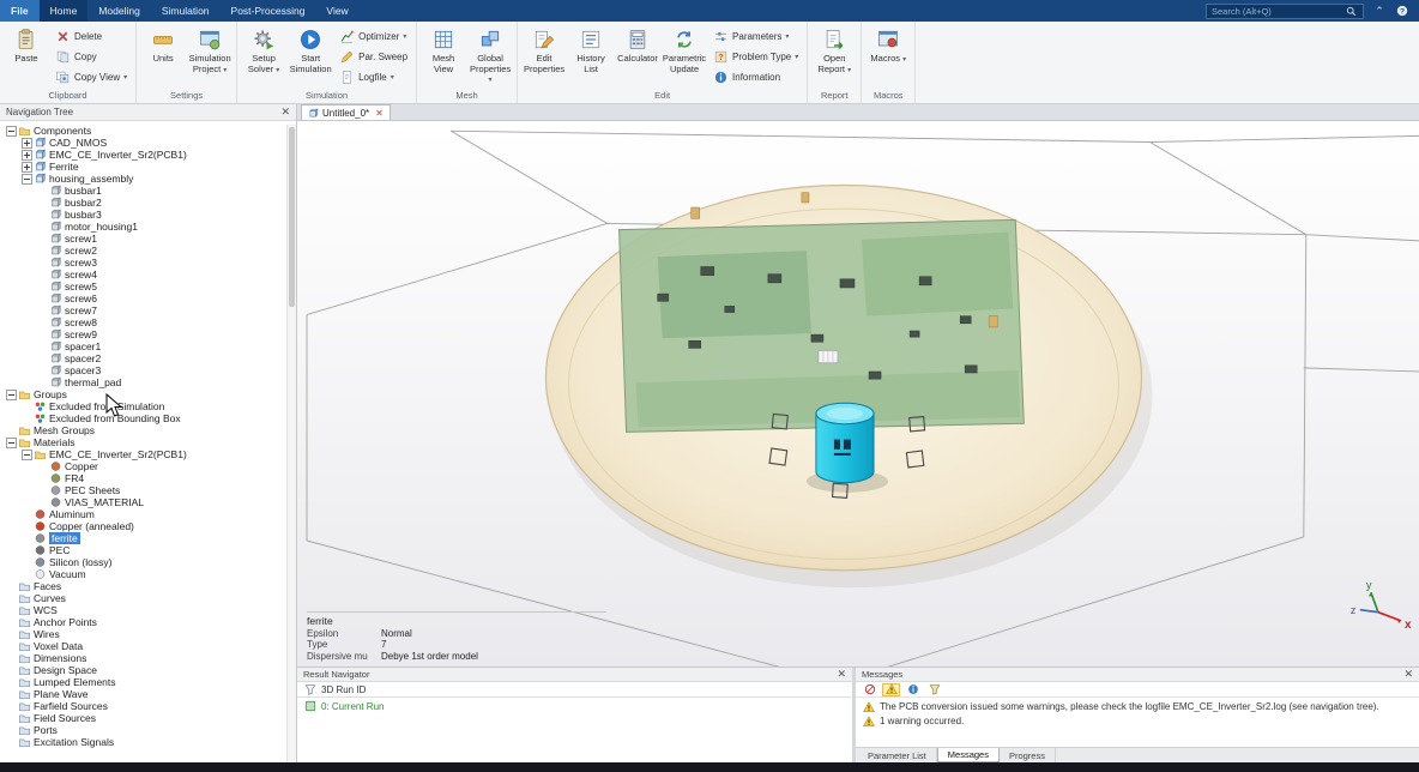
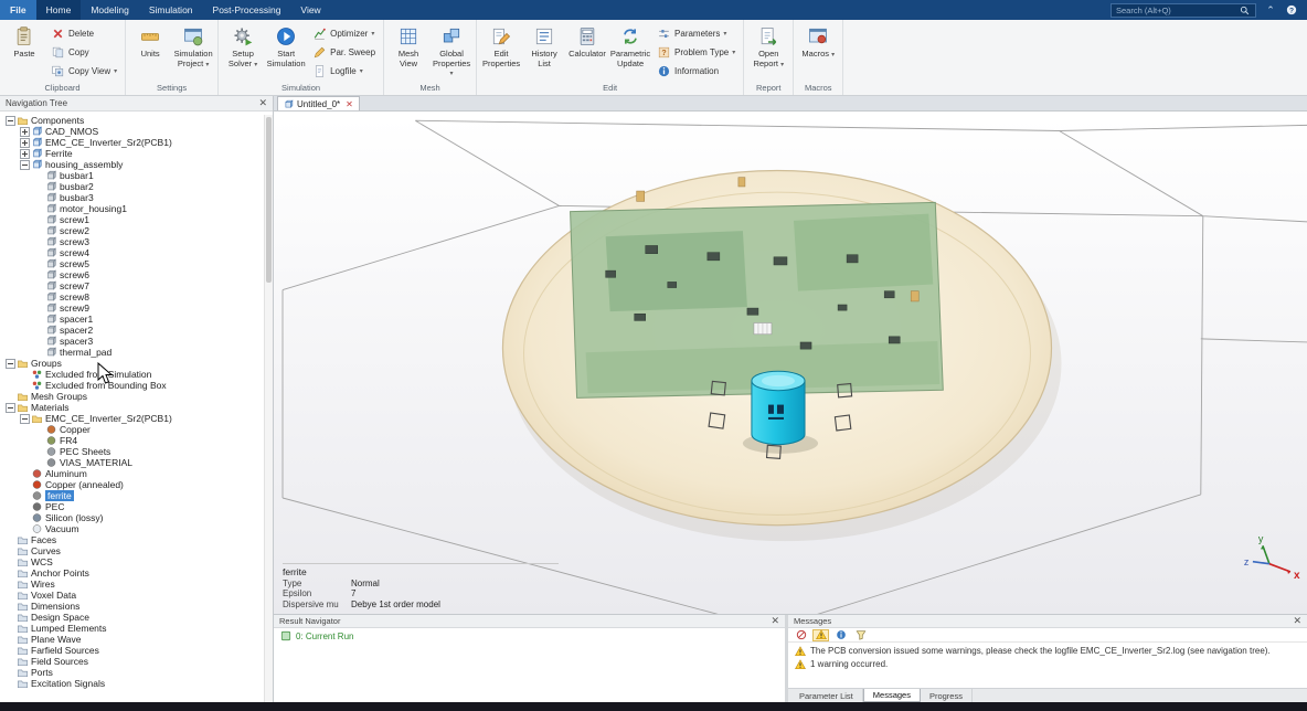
  File
  Home
  Modeling
  Simulation
  Post-Processing
  View
  Search (Alt+Q)
  ⌃
  Paste
  Delete
  Copy
  Copy View
  Clipboard
  Units
  Simulation
  Project
  Settings
  Setup
  Solver
  Start
  Simulation
  Optimizer
  Par. Sweep
  Logfile
  Simulation
  Mesh
  View
  Global
  Properties
  Mesh
  Edit
  Properties
  History
  List
  Calculator
  Parametric
  Update
  Parameters
  Problem Type
  Information
  Edit
  Open
  Report
  Report
  Macros
  Macros
  Navigation Tree
  ✕
  Components
  CAD_NMOS
  EMC_CE_Inverter_Sr2(PCB1)
  Ferrite
  housing_assembly
  busbar1
  busbar2
  busbar3
  motor_housing1
  screw1
  screw2
  screw3
  screw4
  screw5
  screw6
  screw7
  screw8
  screw9
  spacer1
  spacer2
  spacer3
  thermal_pad
  Groups
  Excluded froimulation
  Excluded from Bounding Box
  Mesh Groups
  Materials
  EMC_CE_Inverter_Sr2(PCB1)
  Copper
  FR4
  PEC Sheets
  VIAS_MATERIAL
  Aluminum
  Copper (annealed)
  ferrite
  PEC
  Silicon (lossy)
  Vacuum
  Faces
  Curves
  WCS
  Anchor Points
  Wires
  Voxel Data
  Dimensions
  Design Space
  Lumped Elements
  Plane Wave
  Farfield Sources
  Field Sources
  Ports
  Excitation Signals
  Untitled_0*
  ✕
  y
  z
  x
  ferrite
- Epsilon
+ Type
  Normal
- Type
+ Epsilon
  7
  Dispersive mu
  Debye 1st order model
  Result Navigator
  ✕
- 3D Run ID
  0: Current Run
  Messages
  ✕
  The PCB conversion issued some warnings, please check the logfile EMC_CE_Inverter_Sr2.log (see navigation tree).
  1 warning occurred.
  Parameter List
  Messages
  Progress
